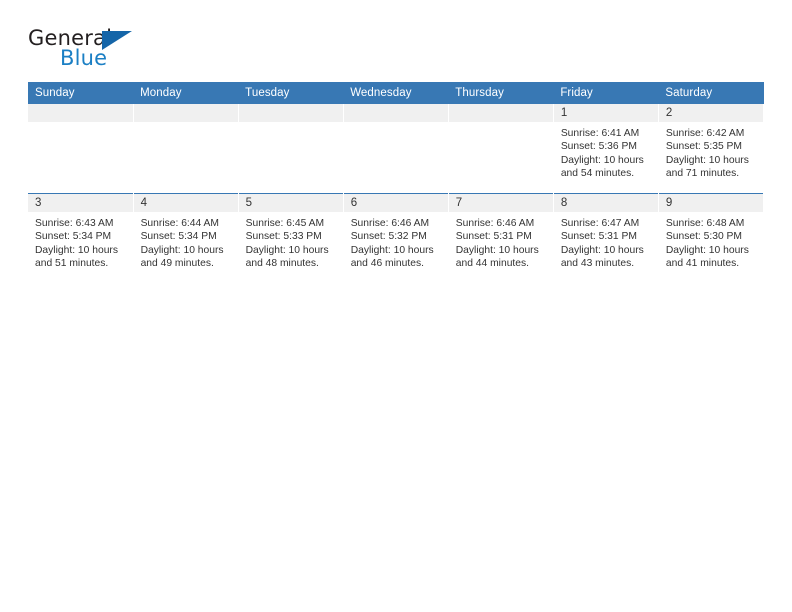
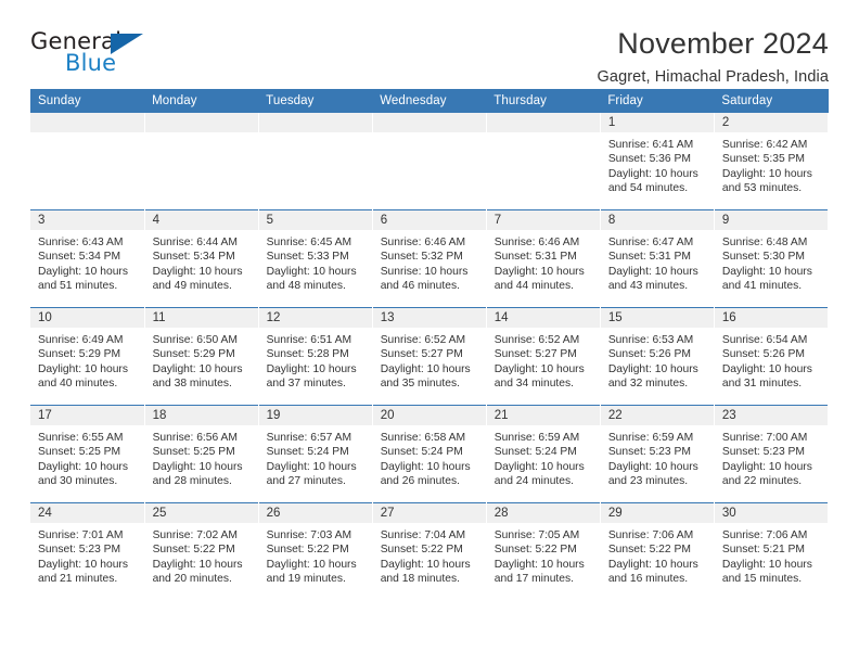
  General
  Blue
+ November 2024
+ Gagret, Himachal Pradesh, India
  Sunday	Monday	Tuesday	Wednesday	Thursday	Friday	Saturday
- 					1Sunrise: 6:41 AMSunset: 5:36 PMDaylight: 10 hours and 54 minutes.	2Sunrise: 6:42 AMSunset: 5:35 PMDaylight: 10 hours and 71 minutes.
+ 					1Sunrise: 6:41 AMSunset: 5:36 PMDaylight: 10 hours and 54 minutes.	2Sunrise: 6:42 AMSunset: 5:35 PMDaylight: 10 hours and 53 minutes.
- 3Sunrise: 6:43 AMSunset: 5:34 PMDaylight: 10 hours and 51 minutes.	4Sunrise: 6:44 AMSunset: 5:34 PMDaylight: 10 hours and 49 minutes.	5Sunrise: 6:45 AMSunset: 5:33 PMDaylight: 10 hours and 48 minutes.	6Sunrise: 6:46 AMSunset: 5:32 PMDaylight: 10 hours and 46 minutes.	7Sunrise: 6:46 AMSunset: 5:31 PMDaylight: 10 hours and 44 minutes.	8Sunrise: 6:47 AMSunset: 5:31 PMDaylight: 10 hours and 43 minutes.	9Sunrise: 6:48 AMSunset: 5:30 PMDaylight: 10 hours and 41 minutes.
+ 3Sunrise: 6:43 AMSunset: 5:34 PMDaylight: 10 hours and 51 minutes.	4Sunrise: 6:44 AMSunset: 5:34 PMDaylight: 10 hours and 49 minutes.	5Sunrise: 6:45 AMSunset: 5:33 PMDaylight: 10 hours and 48 minutes.	6Sunrise: 6:46 AMSunset: 5:32 PMSunrise: 10 hours and 46 minutes.	7Sunrise: 6:46 AMSunset: 5:31 PMDaylight: 10 hours and 44 minutes.	8Sunrise: 6:47 AMSunset: 5:31 PMDaylight: 10 hours and 43 minutes.	9Sunrise: 6:48 AMSunset: 5:30 PMDaylight: 10 hours and 41 minutes.
+ 10Sunrise: 6:49 AMSunset: 5:29 PMDaylight: 10 hours and 40 minutes.	11Sunrise: 6:50 AMSunset: 5:29 PMDaylight: 10 hours and 38 minutes.	12Sunrise: 6:51 AMSunset: 5:28 PMDaylight: 10 hours and 37 minutes.	13Sunrise: 6:52 AMSunset: 5:27 PMDaylight: 10 hours and 35 minutes.	14Sunrise: 6:52 AMSunset: 5:27 PMDaylight: 10 hours and 34 minutes.	15Sunrise: 6:53 AMSunset: 5:26 PMDaylight: 10 hours and 32 minutes.	16Sunrise: 6:54 AMSunset: 5:26 PMDaylight: 10 hours and 31 minutes.
+ 17Sunrise: 6:55 AMSunset: 5:25 PMDaylight: 10 hours and 30 minutes.	18Sunrise: 6:56 AMSunset: 5:25 PMDaylight: 10 hours and 28 minutes.	19Sunrise: 6:57 AMSunset: 5:24 PMDaylight: 10 hours and 27 minutes.	20Sunrise: 6:58 AMSunset: 5:24 PMDaylight: 10 hours and 26 minutes.	21Sunrise: 6:59 AMSunset: 5:24 PMDaylight: 10 hours and 24 minutes.	22Sunrise: 6:59 AMSunset: 5:23 PMDaylight: 10 hours and 23 minutes.	23Sunrise: 7:00 AMSunset: 5:23 PMDaylight: 10 hours and 22 minutes.
+ 24Sunrise: 7:01 AMSunset: 5:23 PMDaylight: 10 hours and 21 minutes.	25Sunrise: 7:02 AMSunset: 5:22 PMDaylight: 10 hours and 20 minutes.	26Sunrise: 7:03 AMSunset: 5:22 PMDaylight: 10 hours and 19 minutes.	27Sunrise: 7:04 AMSunset: 5:22 PMDaylight: 10 hours and 18 minutes.	28Sunrise: 7:05 AMSunset: 5:22 PMDaylight: 10 hours and 17 minutes.	29Sunrise: 7:06 AMSunset: 5:22 PMDaylight: 10 hours and 16 minutes.	30Sunrise: 7:06 AMSunset: 5:21 PMDaylight: 10 hours and 15 minutes.
